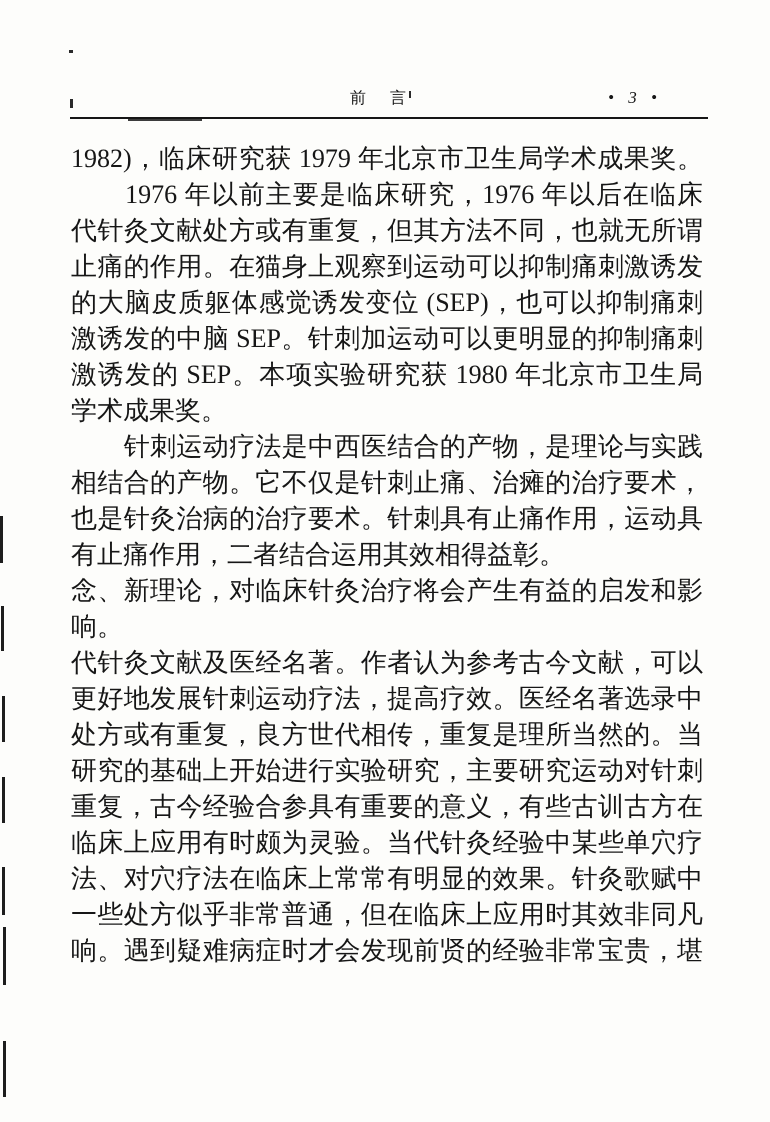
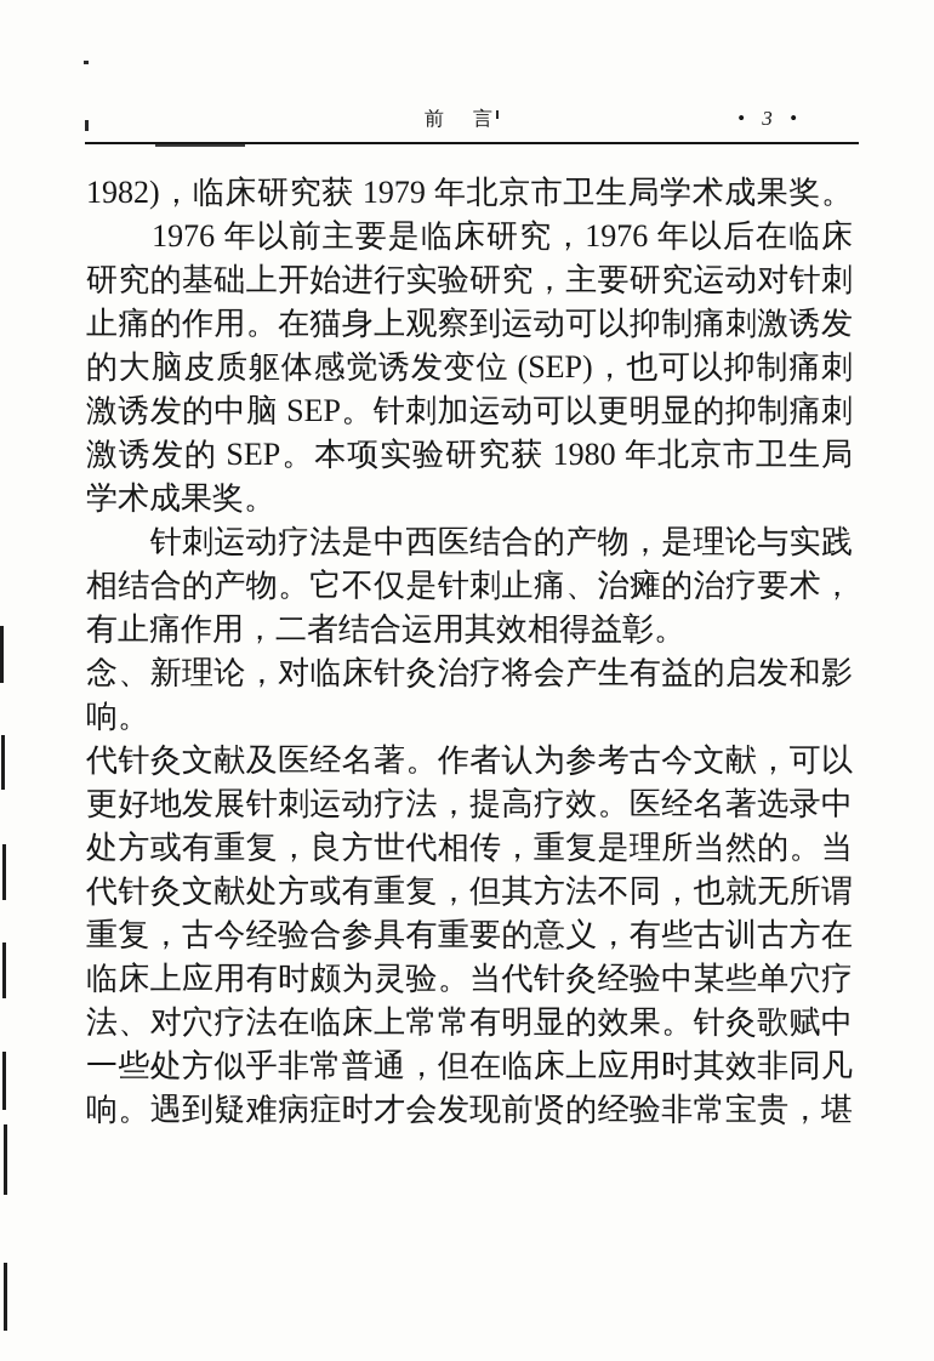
  前 言
  • 3 •
  1982)，临床研究获 1979 年北京市卫生局学术成果奖。
  1976 年以前主要是临床研究，1976 年以后在临床
- 代针灸文献处方或有重复，但其方法不同，也就无所谓
+ 研究的基础上开始进行实验研究，主要研究运动对针刺
  止痛的作用。在猫身上观察到运动可以抑制痛刺激诱发
  的大脑皮质躯体感觉诱发变位 (SEP)，也可以抑制痛刺
  激诱发的中脑 SEP。针刺加运动可以更明显的抑制痛刺
  激诱发的 SEP。本项实验研究获 1980 年北京市卫生局
  学术成果奖。
  针刺运动疗法是中西医结合的产物，是理论与实践
  相结合的产物。它不仅是针刺止痛、治瘫的治疗要术，
- 也是针灸治病的治疗要术。针刺具有止痛作用，运动具
  有止痛作用，二者结合运用其效相得益彰。
  念、新理论，对临床针灸治疗将会产生有益的启发和影
  响。
  代针灸文献及医经名著。作者认为参考古今文献，可以
  更好地发展针刺运动疗法，提高疗效。医经名著选录中
  处方或有重复，良方世代相传，重复是理所当然的。当
- 研究的基础上开始进行实验研究，主要研究运动对针刺
+ 代针灸文献处方或有重复，但其方法不同，也就无所谓
  重复，古今经验合参具有重要的意义，有些古训古方在
  临床上应用有时颇为灵验。当代针灸经验中某些单穴疗
  法、对穴疗法在临床上常常有明显的效果。针灸歌赋中
  一些处方似乎非常普通，但在临床上应用时其效非同凡
  响。遇到疑难病症时才会发现前贤的经验非常宝贵，堪
